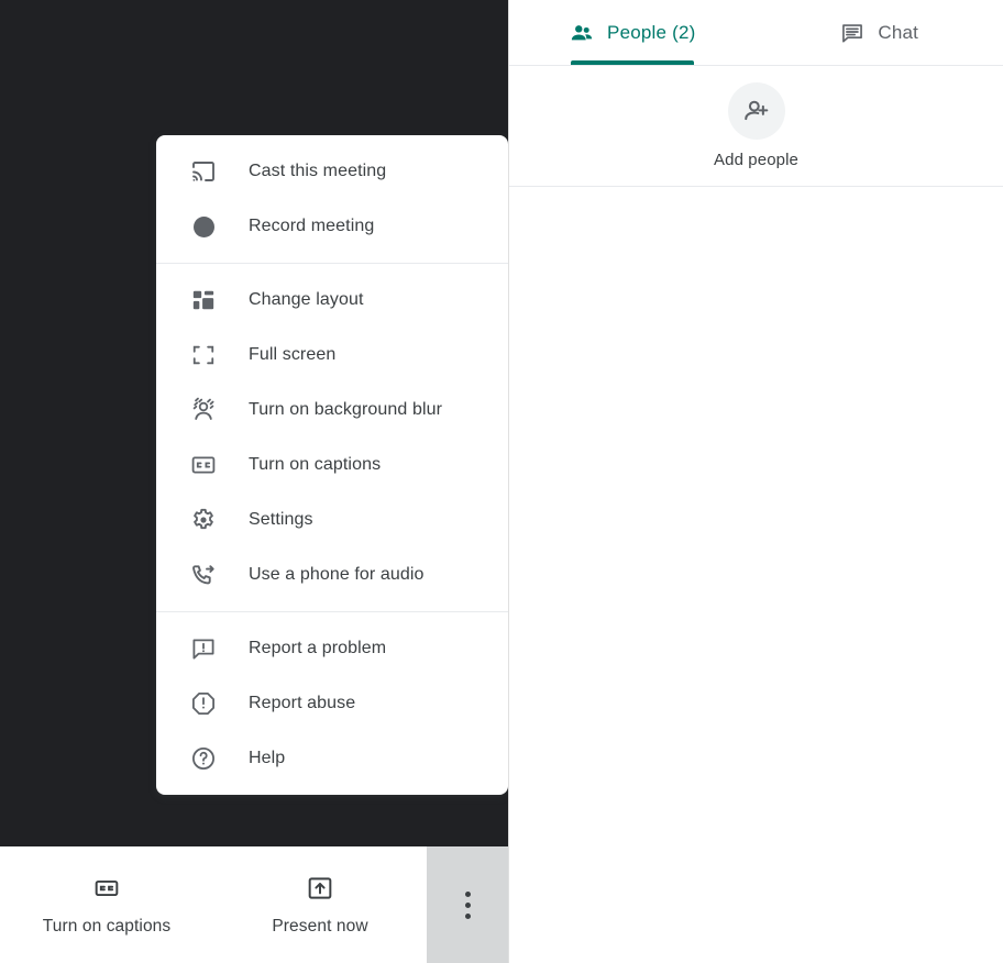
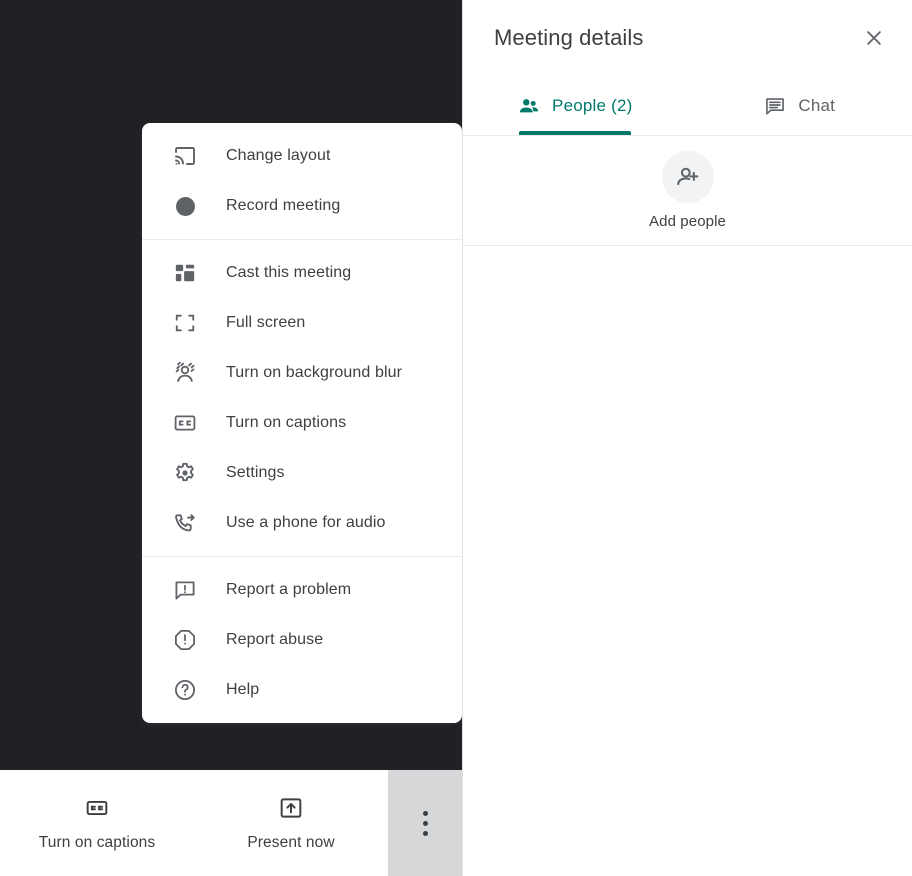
- Cast this meeting
+ Change layout
  Record meeting
- Change layout
+ Cast this meeting
  Full screen
  Turn on background blur
  Turn on captions
  Settings
  Use a phone for audio
  Report a problem
  Report abuse
  Help
  Turn on captions
  Present now
+ Meeting details
  People (2)
  Chat
  Add people
